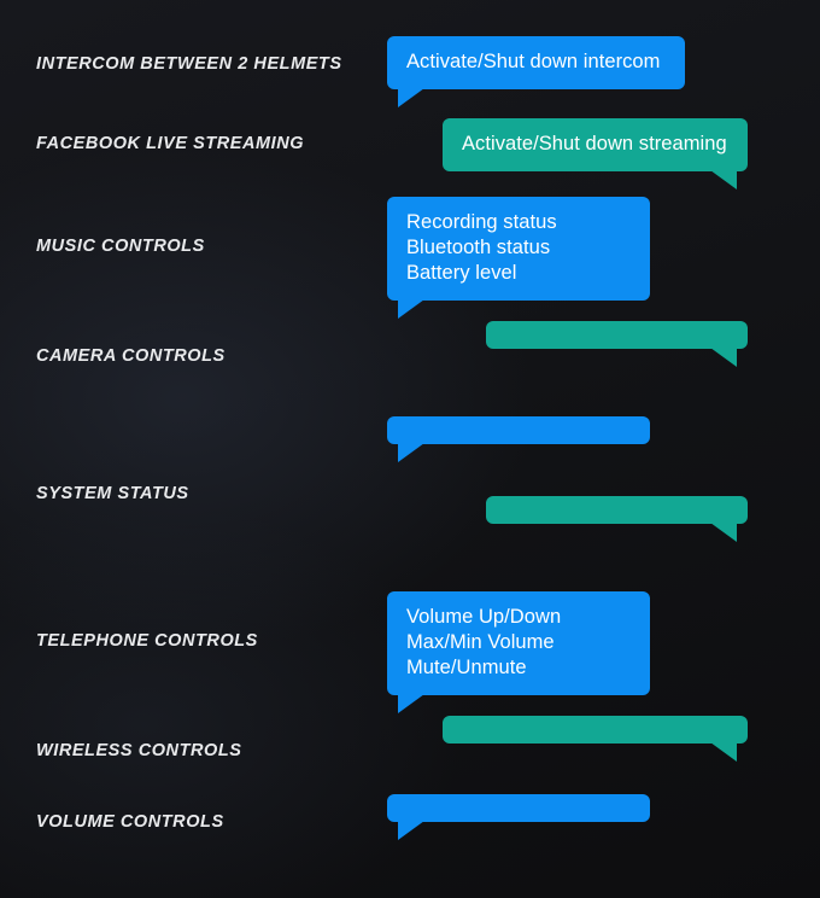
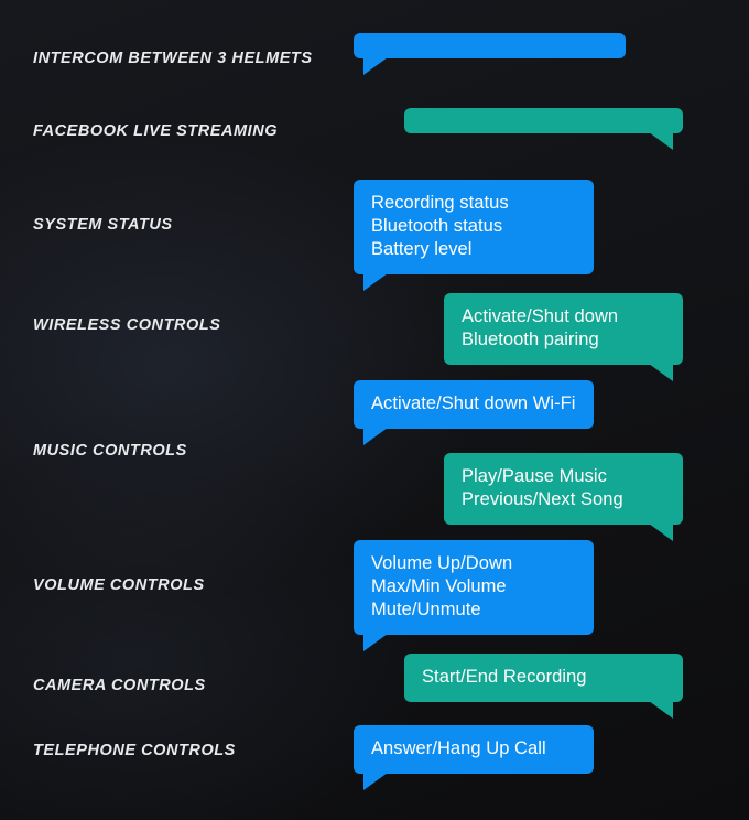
- INTERCOM BETWEEN 2 HELMETS
+ INTERCOM BETWEEN 3 HELMETS
  FACEBOOK LIVE STREAMING
- MUSIC CONTROLS
+ SYSTEM STATUS
- CAMERA CONTROLS
+ WIRELESS CONTROLS
- SYSTEM STATUS
+ MUSIC CONTROLS
- TELEPHONE CONTROLS
+ VOLUME CONTROLS
- WIRELESS CONTROLS
+ CAMERA CONTROLS
- VOLUME CONTROLS
+ TELEPHONE CONTROLS
- Activate/Shut down intercom
- Activate/Shut down streaming
  Recording status
  Bluetooth status
  Battery level
+ Activate/Shut down
+ Bluetooth pairing
+ Activate/Shut down Wi-Fi
+ Play/Pause Music
+ Previous/Next Song
  Volume Up/Down
  Max/Min Volume
  Mute/Unmute
+ Start/End Recording
+ Answer/Hang Up Call
